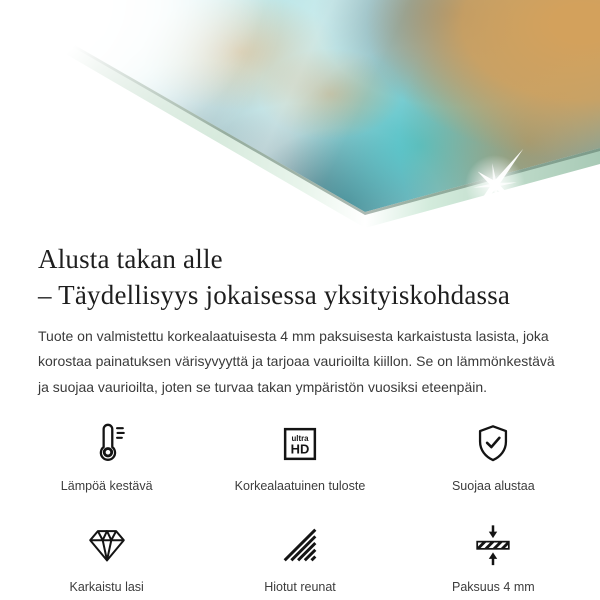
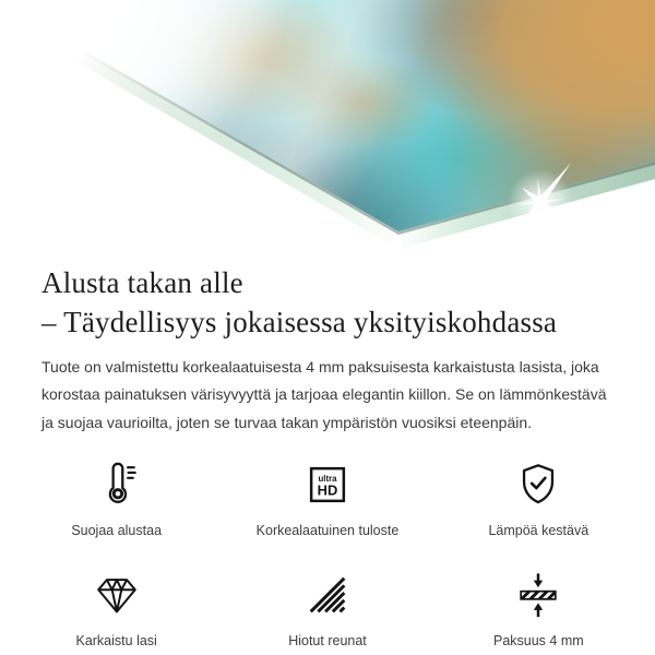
  Alusta takan alle
  – Täydellisyys jokaisessa yksityiskohdassa
- Tuote on valmistettu korkealaatuisesta 4 mm paksuisesta karkaistusta lasista, joka korostaa painatuksen värisyvyyttä ja tarjoaa vaurioilta kiillon. Se on lämmönkestävä ja suojaa vaurioilta, joten se turvaa takan ympäristön vuosiksi eteenpäin.
+ Tuote on valmistettu korkealaatuisesta 4 mm paksuisesta karkaistusta lasista, joka korostaa painatuksen värisyvyyttä ja tarjoaa elegantin kiillon. Se on lämmönkestävä ja suojaa vaurioilta, joten se turvaa takan ympäristön vuosiksi eteenpäin.
- Lämpöä kestävä
+ Suojaa alustaa
  ultra
  HD
  Korkealaatuinen tuloste
- Suojaa alustaa
+ Lämpöä kestävä
  Karkaistu lasi
  Hiotut reunat
  Paksuus 4 mm
